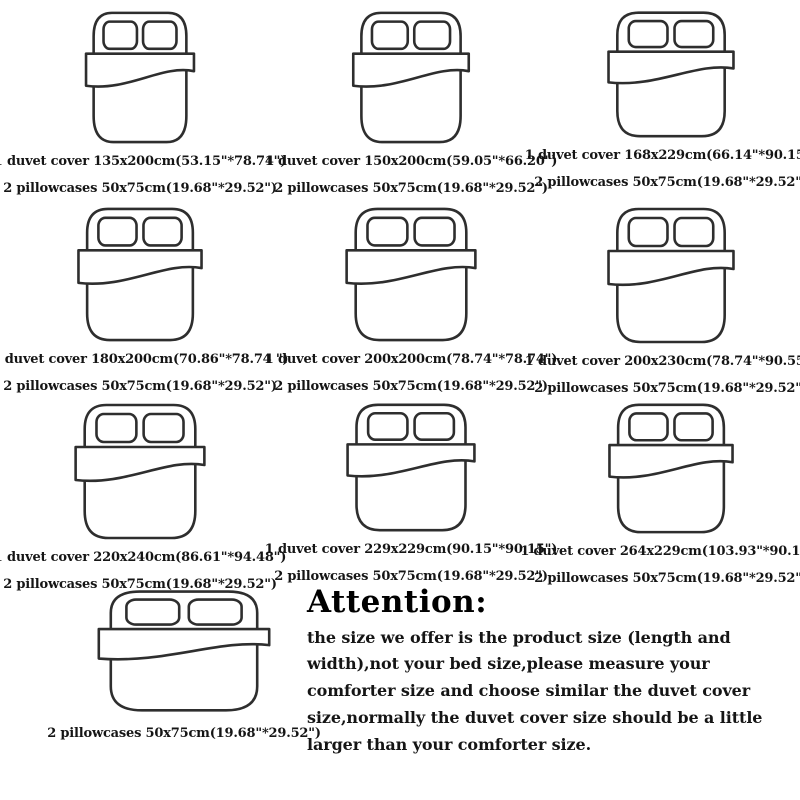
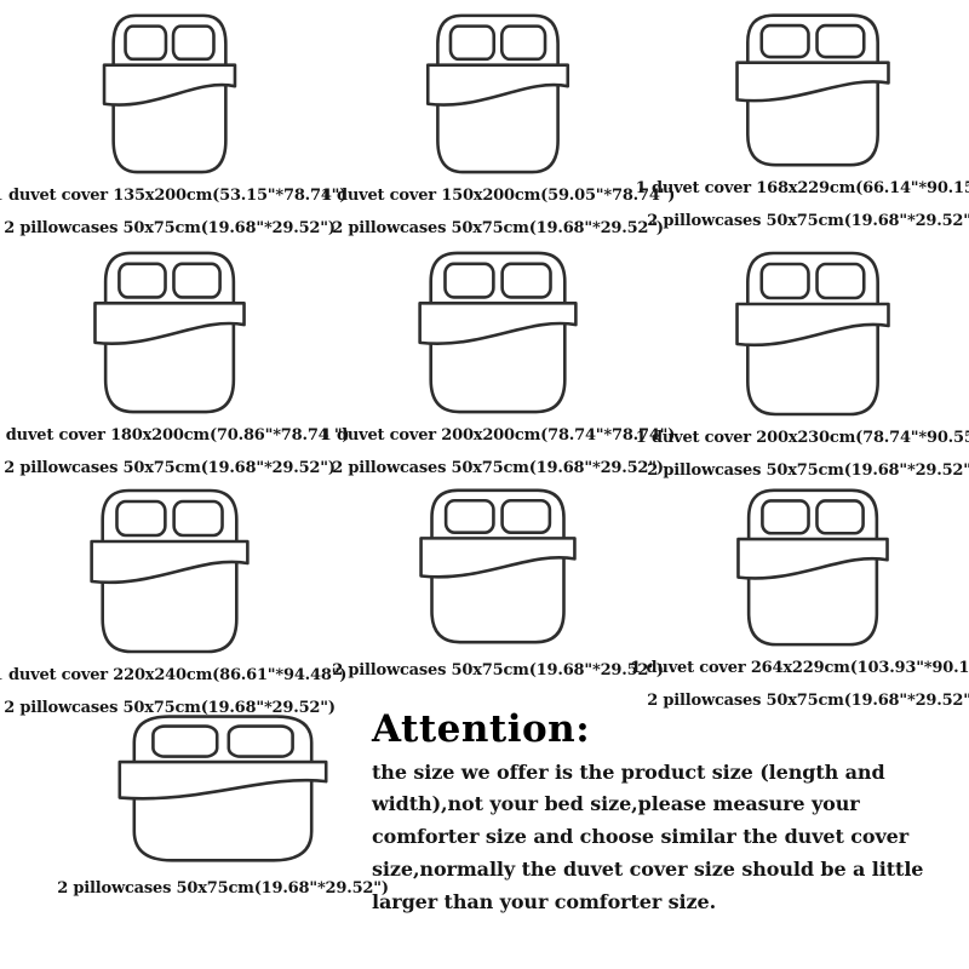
  duvet cover 135x200cm(53.15"*78.74")
  2 pillowcases 50x75cm(19.68"*29.52")
- 1 duvet cover 150x200cm(59.05"*66.20")
+ 1 duvet cover 150x200cm(59.05"*78.74")
  2 pillowcases 50x75cm(19.68"*29.52")
  1 duvet cover 168x229cm(66.14"*90.1
  2 pillowcases 50x75cm(19.68"*29.52"
  duvet cover 180x200cm(70.86"*78.74 ")
  2 pillowcases 50x75cm(19.68"*29.52")
  1 duvet cover 200x200cm(78.74"*78.74")
  2 pillowcases 50x75cm(19.68"*29.52")
  1 duvet cover 200x230cm(78.74"*90.5
  2 pillowcases 50x75cm(19.68"*29.52"
  duvet cover 220x240cm(86.61"*94.48")
  2 pillowcases 50x75cm(19.68"*29.52")
- 1 duvet cover 229x229cm(90.15"*90.15")
  2 pillowcases 50x75cm(19.68"*29.52")
  1 duvet cover 264x229cm(103.93"*90.1
  2 pillowcases 50x75cm(19.68"*29.52"
  2 pillowcases 50x75cm(19.68"*29.52")
  Attention:
  the size we offer is the product size (length and width),not your bed size,please measure your comforter size and choose similar the duvet cover size,normally the duvet cover size should be a little larger than your comforter size.
